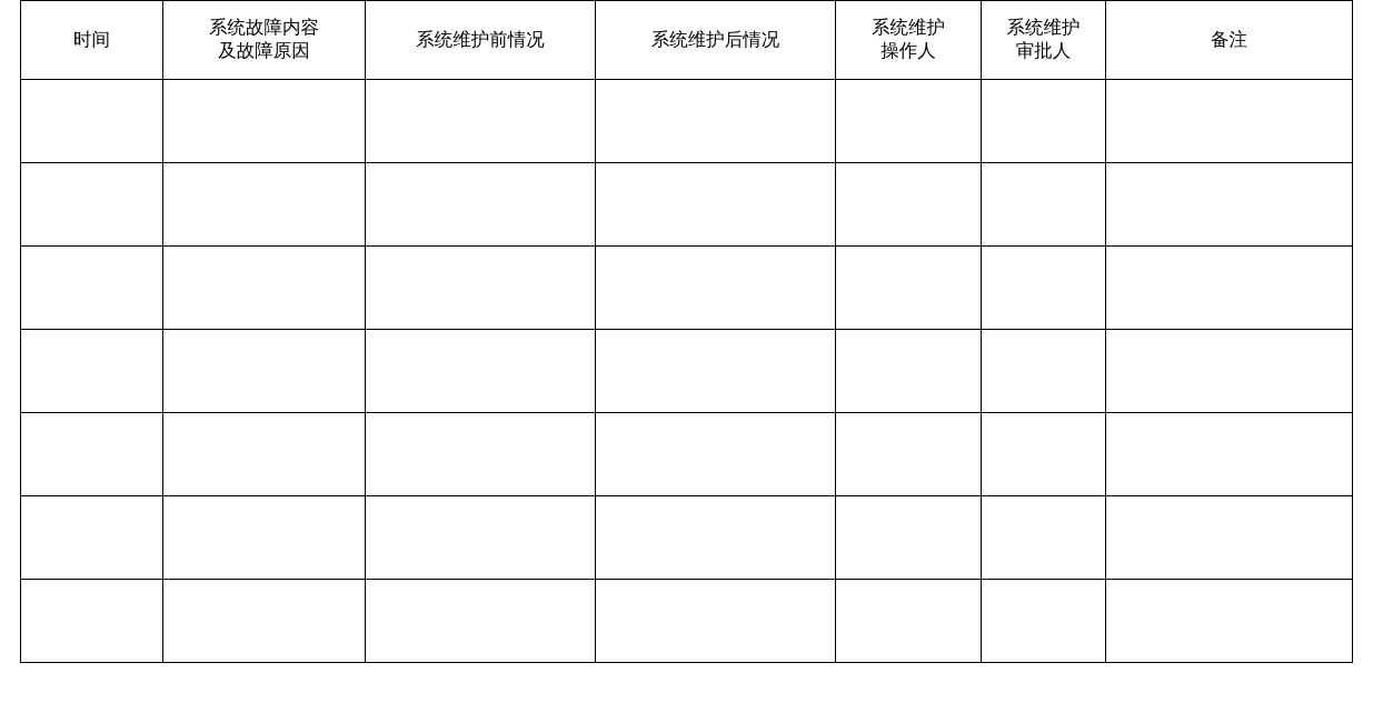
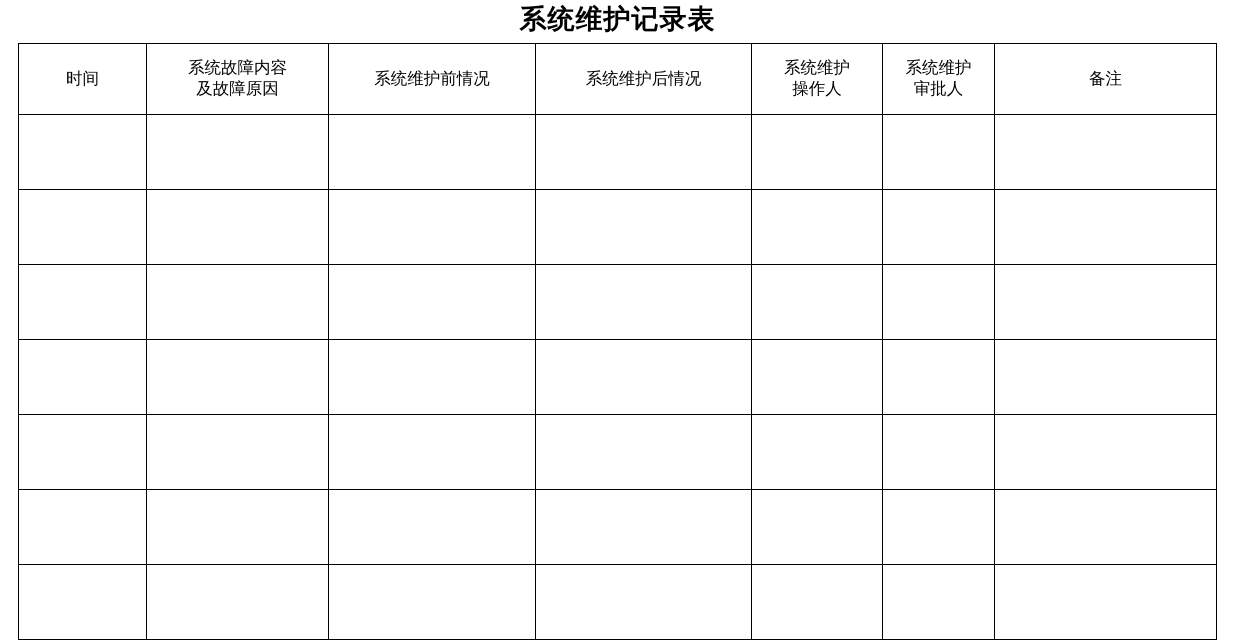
+ 系统维护记录表
  时间	系统故障内容 及故障原因	系统维护前情况	系统维护后情况	系统维护 操作人	系统维护 审批人	备注
